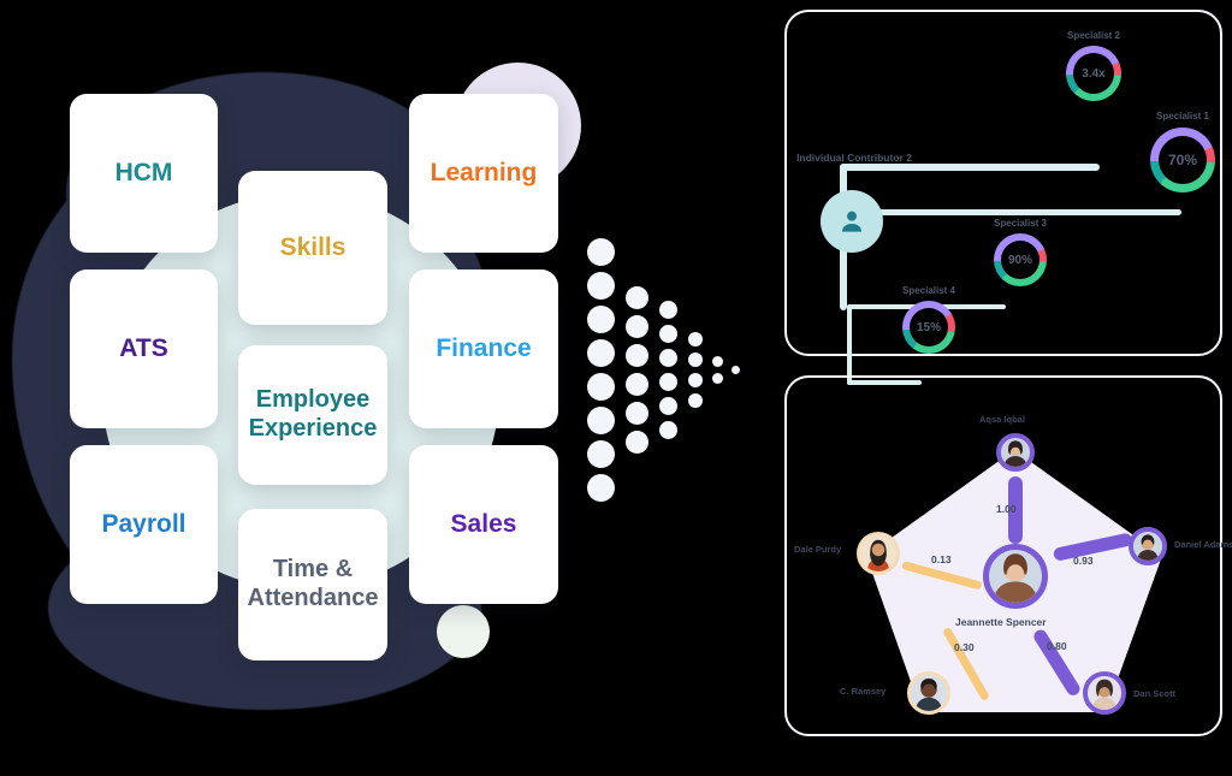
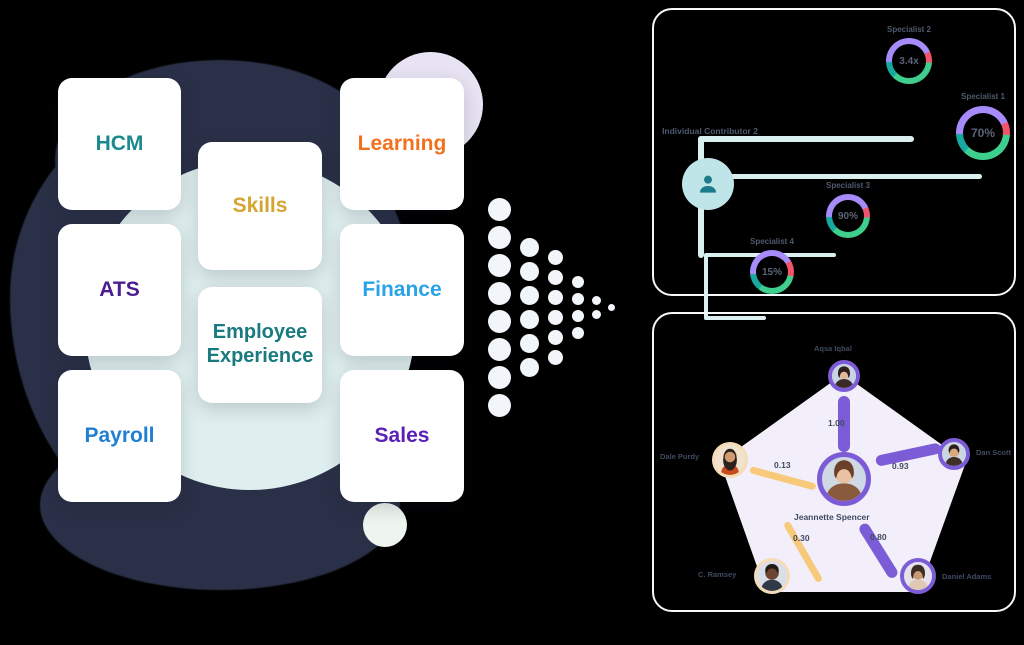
  HCM
  ATS
  Payroll
  Skills
  Employee Experience
- Time & Attendance
  Learning
  Finance
  Sales
  Individual Contributor 2
  Specialist 2
  3.4x
  Specialist 1
  70%
  Specialist 3
  90%
  Specialist 4
  15%
  1.00
  0.93
  0.13
  0.30
  0.80
  Jeannette Spencer
  Aqsa Iqbal
- Daniel Adams
+ Dan Scott
  Dale Purdy
  C. Ramsey
- Dan Scott
+ Daniel Adams
